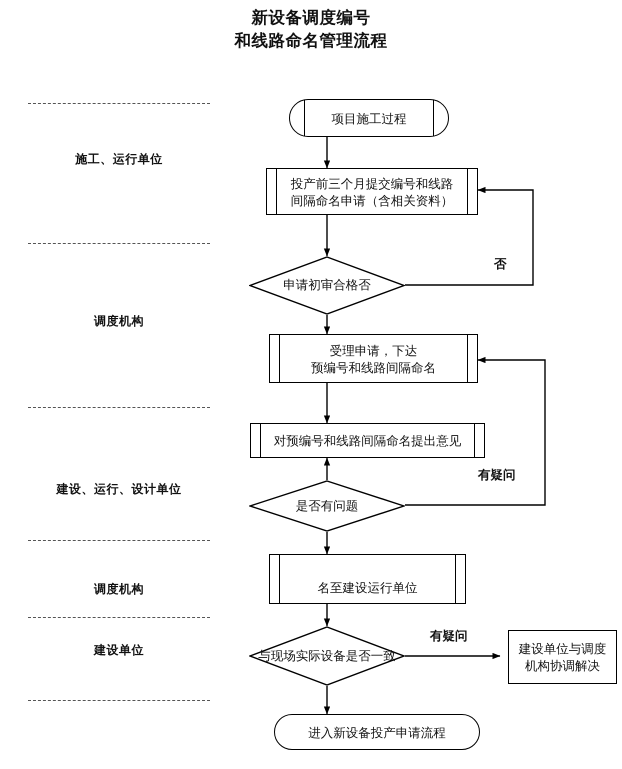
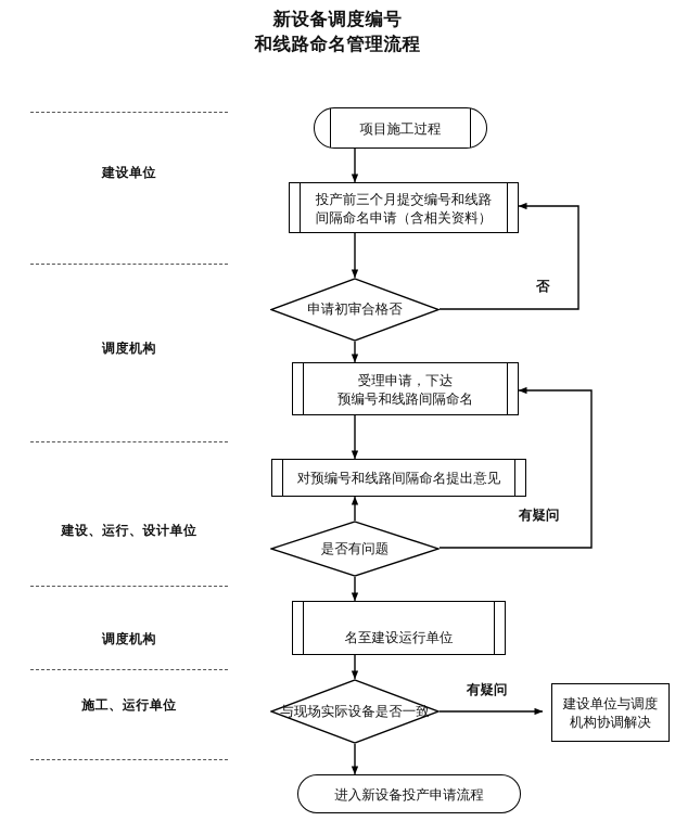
  新设备调度编号
  和线路命名管理流程
- 施工、运行单位
+ 建设单位
  调度机构
  建设、运行、设计单位
  调度机构
- 建设单位
+ 施工、运行单位
  项目施工过程
  投产前三个月提交编号和线路
  间隔命名申请（含相关资料）
  申请初审合格否
  受理申请，下达
  预编号和线路间隔命名
  对预编号和线路间隔命名提出意见
  是否有问题
  名至建设运行单位
  与现场实际设备是否一致
  建设单位与调度
  机构协调解决
  进入新设备投产申请流程
  否
  有疑问
  有疑问
